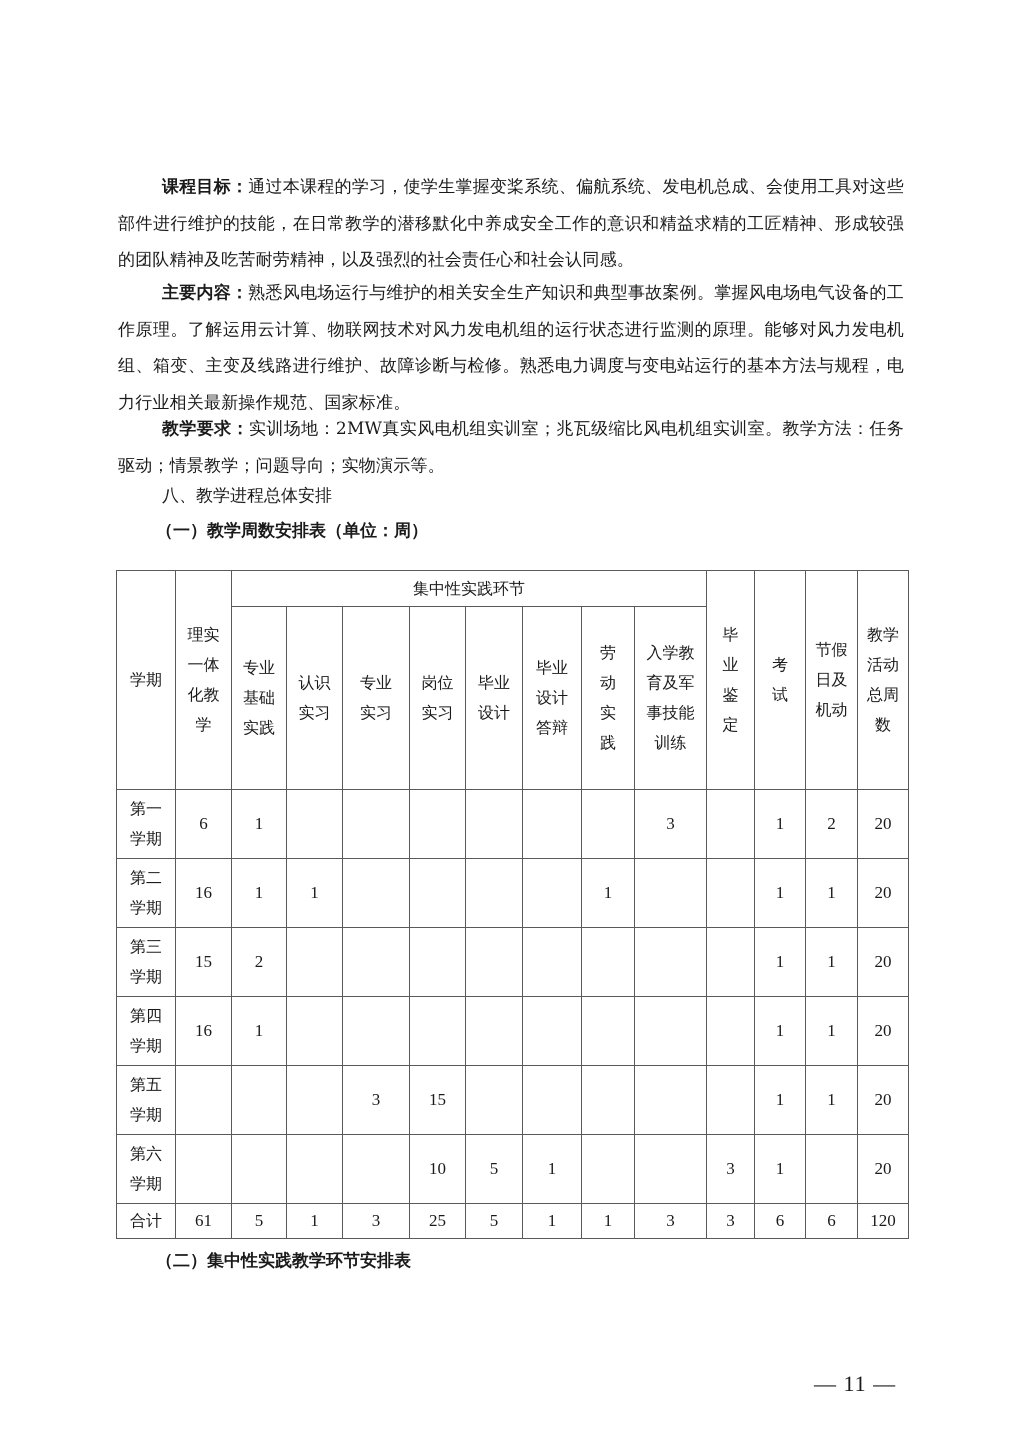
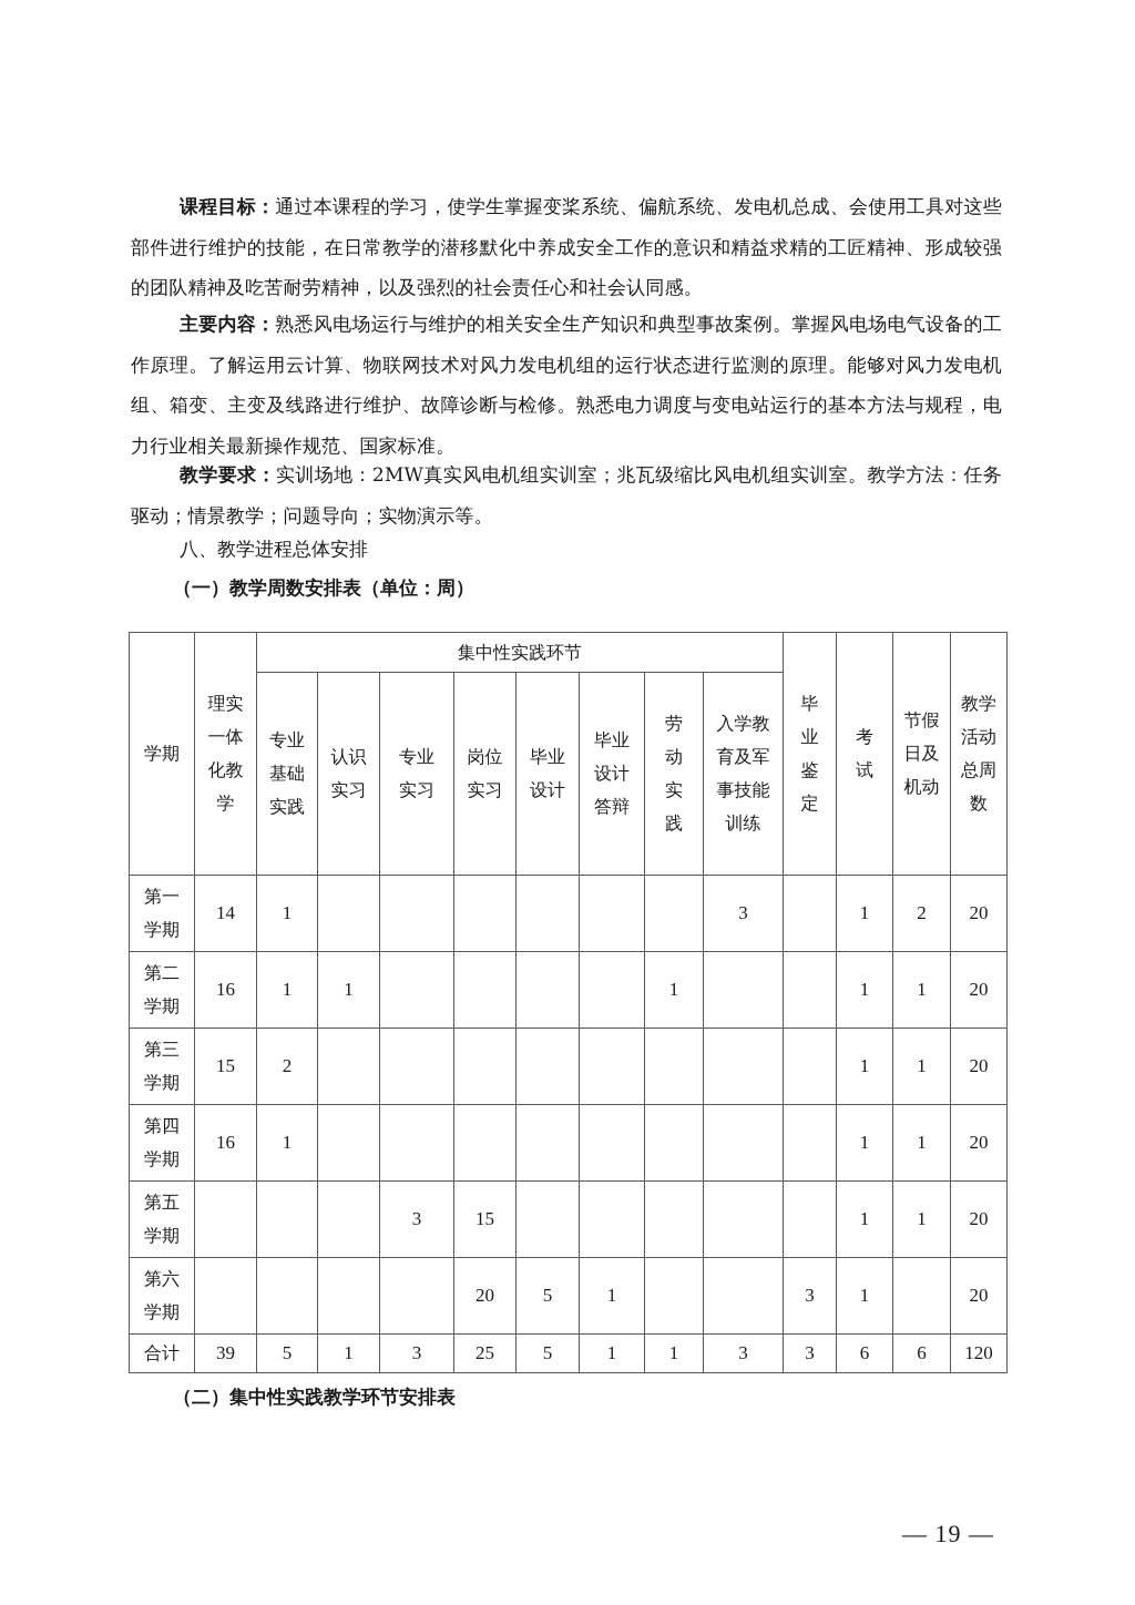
  课程目标：通过本课程的学习，使学生掌握变桨系统、偏航系统、发电机总成、会使用工具对这些部件进行维护的技能，在日常教学的潜移默化中养成安全工作的意识和精益求精的工匠精神、形成较强的团队精神及吃苦耐劳精神，以及强烈的社会责任心和社会认同感。
  主要内容：熟悉风电场运行与维护的相关安全生产知识和典型事故案例。掌握风电场电气设备的工作原理。了解运用云计算、物联网技术对风力发电机组的运行状态进行监测的原理。能够对风力发电机组、箱变、主变及线路进行维护、故障诊断与检修。熟悉电力调度与变电站运行的基本方法与规程，电力行业相关最新操作规范、国家标准。
  教学要求：实训场地：2MW真实风电机组实训室；兆瓦级缩比风电机组实训室。教学方法：任务驱动；情景教学；问题导向；实物演示等。
  八、教学进程总体安排
  （一）教学周数安排表（单位：周）
  学期	理实一体化教学	集中性实践环节	毕业鉴定	考试	节假日及机动	教学活动总周数
  专业基础实践	认识实习	专业实习	岗位实习	毕业设计	毕业设计答辩	劳动实践	入学教育及军事技能训练
- 第一学期	6	1							3		1	2	20
+ 第一学期	14	1							3		1	2	20
  第二学期	16	1	1					1			1	1	20
  第三学期	15	2									1	1	20
  第四学期	16	1									1	1	20
  第五学期				3	15						1	1	20
- 第六学期					10	5	1			3	1		20
+ 第六学期					20	5	1			3	1		20
- 合计	61	5	1	3	25	5	1	1	3	3	6	6	120
+ 合计	39	5	1	3	25	5	1	1	3	3	6	6	120
  （二）集中性实践教学环节安排表
- — 11 —
+ — 19 —
